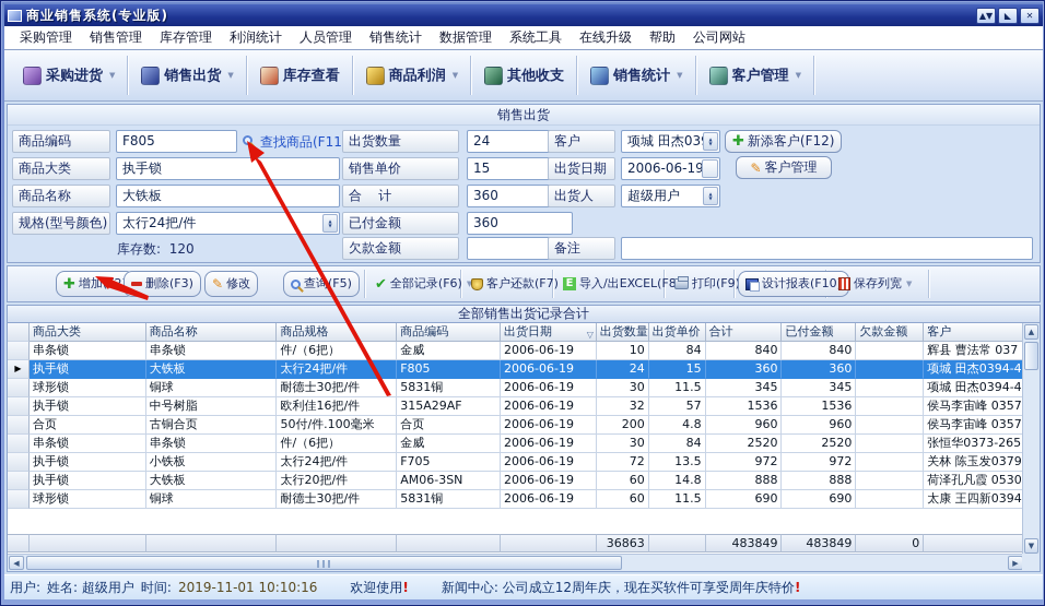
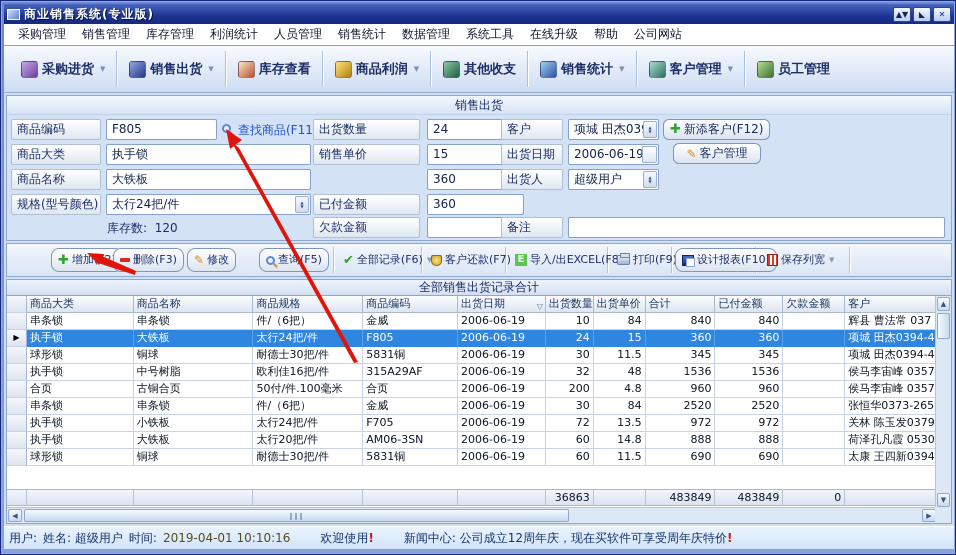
  商业销售系统(专业版)
  ▲▼
  ◣
  ✕
  采购管理
  销售管理
  库存管理
  利润统计
  人员管理
  销售统计
  数据管理
  系统工具
  在线升级
  帮助
  公司网站
  采购进货
  ▼
  销售出货
  ▼
  库存查看
  商品利润
  ▼
  其他收支
  销售统计
  ▼
  客户管理
  ▼
+ 员工管理
  销售出货
  商品编码
  F805
  查找商品(F11
  商品大类
  执手锁
  商品名称
  大铁板
  规格(型号颜色)
  太行24把/件
  库存数: 120
  出货数量
  24
  销售单价
  15
- 合 计
  360
  已付金额
  360
  欠款金额
  客户
  ✚
  新添客户(F12)
  出货日期
  2006-06-19
  ✎
  客户管理
  出货人
  超级用户
  备注
  ✚
  删除(F3)
  ✎
  修改
  查询(F5)
  ✔
  全部记录(F6)
  ▼
  客户还款(F7)
  E
  导入/出EXCEL(F8
  打印(F9
  设计报表(F10
  保存列宽
  ▼
  全部销售出货记录合计
  商品大类
  商品名称
  商品规格
  商品编码
  出货日期
  ▽
  出货数量
  出货单价
  合计
  已付金额
  欠款金额
  客户
  串条锁
  串条锁
  件/（6把）
  金威
  2006-06-19
  10
  84
  840
  840
  辉县 曹法常 037
  ▶
  执手锁
  大铁板
  太行24把/件
  F805
  2006-06-19
  24
  15
  360
  360
  项城 田杰0394-4
  球形锁
  铜球
  耐德士30把/件
  5831铜
  2006-06-19
  30
  11.5
  345
  345
  项城 田杰0394-4
  执手锁
  中号树脂
  欧利佳16把/件
  315A29AF
  2006-06-19
  32
- 57
+ 48
  1536
  1536
  侯马李宙峰 0357
  合页
  古铜合页
  50付/件.100毫米
  合页
  2006-06-19
  200
  4.8
  960
  960
  侯马李宙峰 0357
  串条锁
  串条锁
  件/（6把）
  金威
  2006-06-19
  30
  84
  2520
  2520
  张恒华0373-265
  执手锁
  小铁板
  太行24把/件
  F705
  2006-06-19
  72
  13.5
  972
  972
  关林 陈玉发0379
  执手锁
  大铁板
  太行20把/件
  AM06-3SN
  2006-06-19
  60
  14.8
  888
  888
  荷泽孔凡霞 0530
  球形锁
  铜球
  耐德士30把/件
  5831铜
  2006-06-19
  60
  11.5
  690
  690
  太康 王四新0394
  36863
  483849
  483849
  0
  ▲
  ▼
  ◀
  ▶
  用户:
  姓名: 超级用户
  时间:
- 2019-11-01 10:10:16
+ 2019-04-01 10:10:16
  欢迎使用!
  新闻中心: 公司成立12周年庆，现在买软件可享受周年庆特价!
